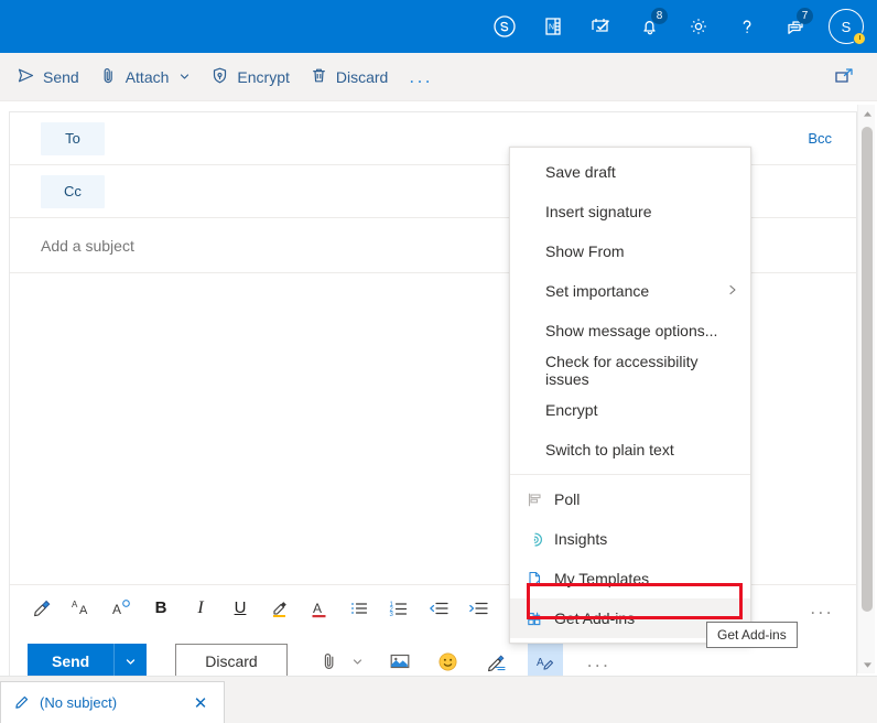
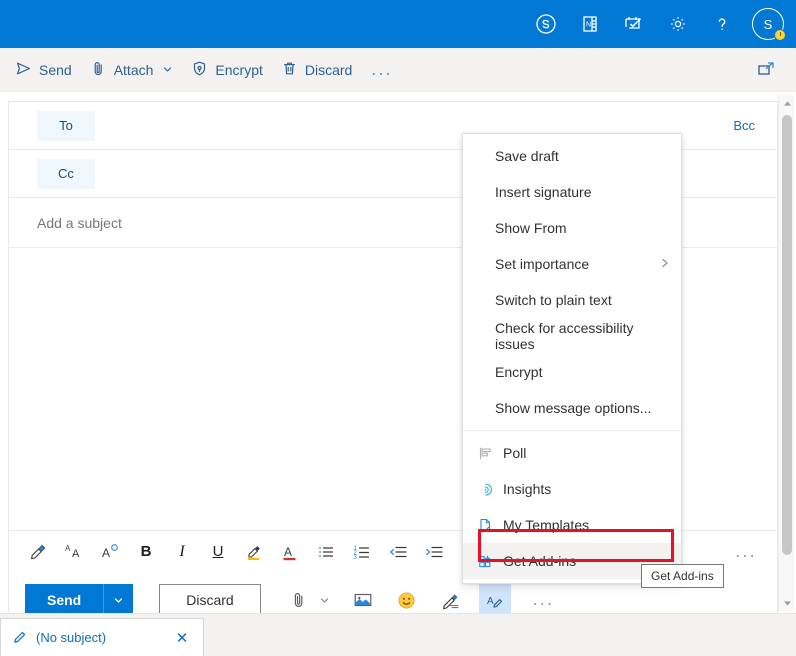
- 8
- 7
  S
  Send
  Attach
  Encrypt
  Discard
  ...
  To
  Bcc
  Cc
  Add a subject
  A
  A
  A
  B
  I
  U
  A
  ...
  Send
  Discard
  A
  ...
  Save draft
  Insert signature
  Show From
  Set importance
- Show message options...
+ Switch to plain text
  Check for accessibility issues
  Encrypt
- Switch to plain text
+ Show message options...
  Poll
  Insights
  My Templates
  Get Add-ins
  Get Add-ins
  (No subject)
  ✕
